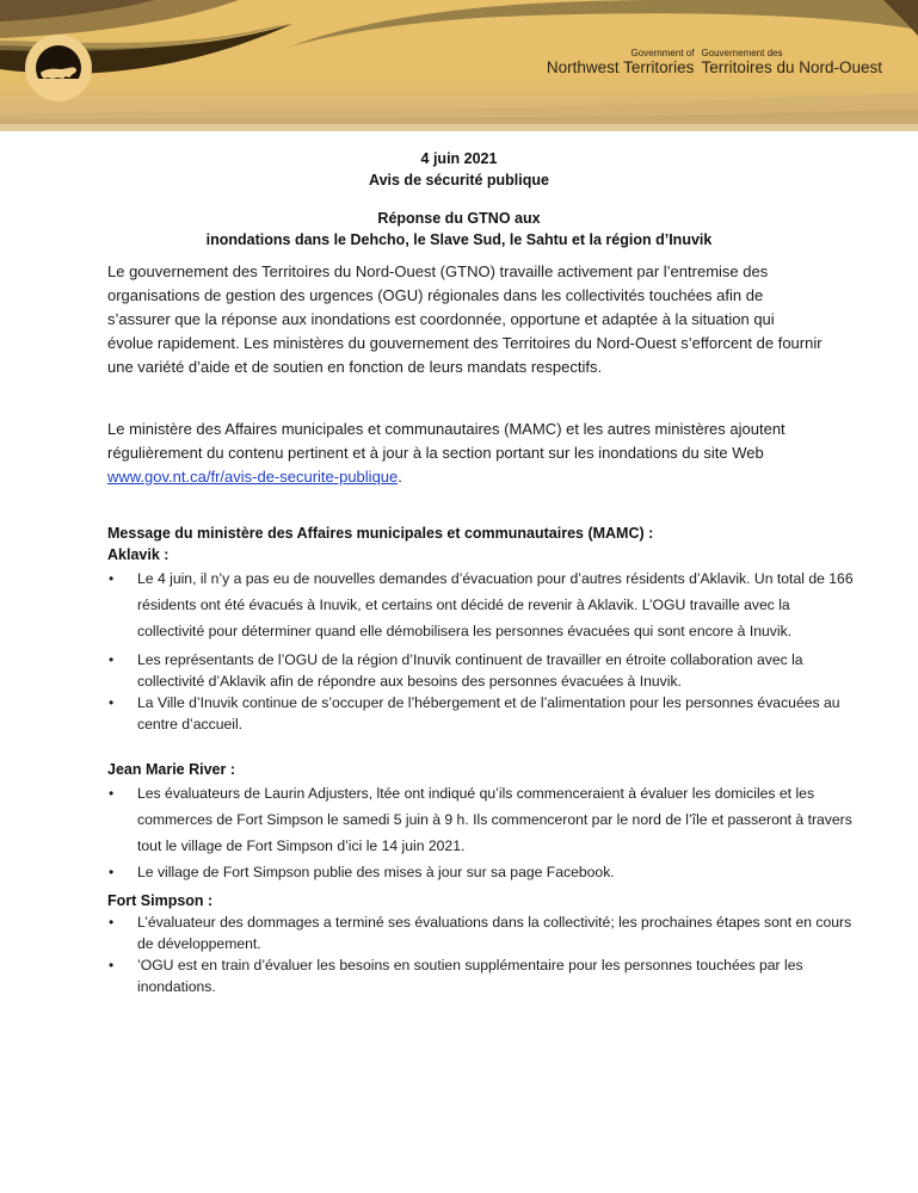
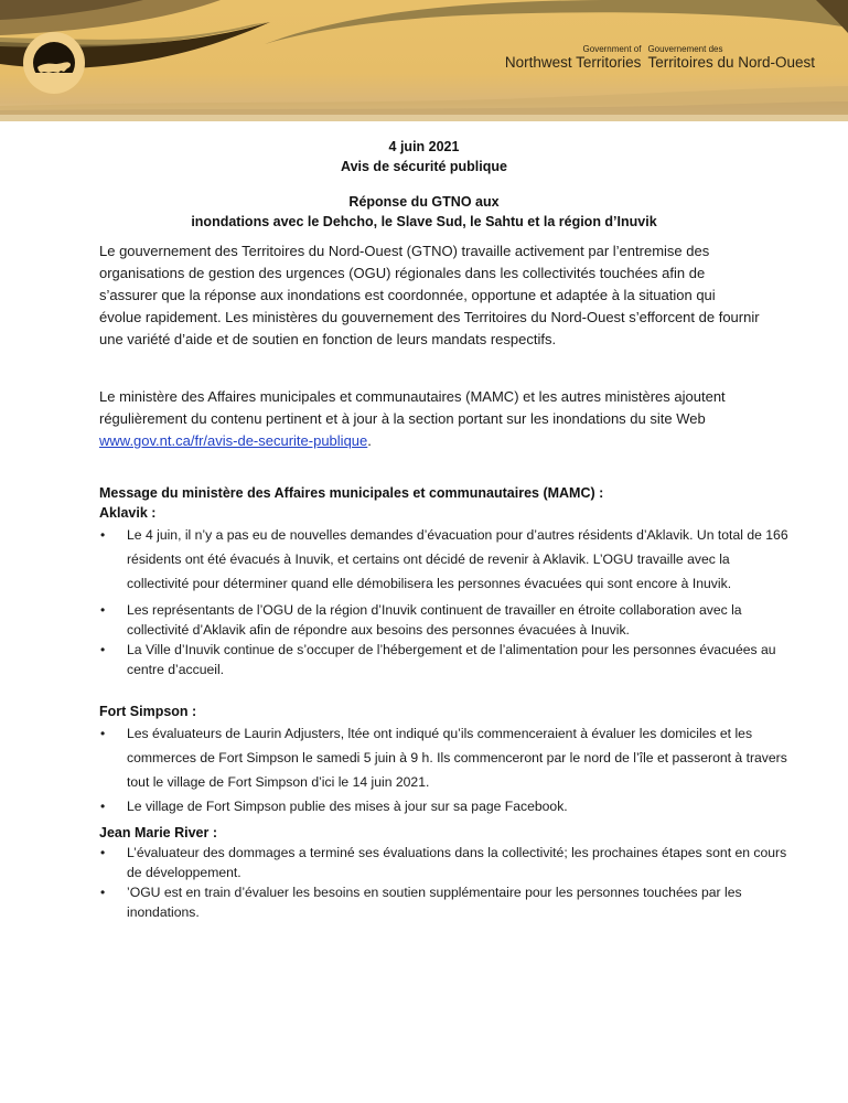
  Government of
  Northwest Territories
  Gouvernement des
  Territoires du Nord-Ouest
  4 juin 2021
  Avis de sécurité publique
  Réponse du GTNO aux
- inondations dans le Dehcho, le Slave Sud, le Sahtu et la région d’Inuvik
+ inondations avec le Dehcho, le Slave Sud, le Sahtu et la région d’Inuvik
  Le gouvernement des Territoires du Nord-Ouest (GTNO) travaille activement par l’entremise des organisations de gestion des urgences (OGU) régionales dans les collectivités touchées afin de s’assurer que la réponse aux inondations est coordonnée, opportune et adaptée à la situation qui évolue rapidement. Les ministères du gouvernement des Territoires du Nord-Ouest s’efforcent de fournir une variété d’aide et de soutien en fonction de leurs mandats respectifs.
  Le ministère des Affaires municipales et communautaires (MAMC) et les autres ministères ajoutent régulièrement du contenu pertinent et à jour à la section portant sur les inondations du site Web www.gov.nt.ca/fr/avis-de-securite-publique.
  Message du ministère des Affaires municipales et communautaires (MAMC) :
  Aklavik :
  •
  Le 4 juin, il n’y a pas eu de nouvelles demandes d’évacuation pour d’autres résidents d’Aklavik. Un total de 166 résidents ont été évacués à Inuvik, et certains ont décidé de revenir à Aklavik. L’OGU travaille avec la collectivité pour déterminer quand elle démobilisera les personnes évacuées qui sont encore à Inuvik.
  •
  Les représentants de l’OGU de la région d’Inuvik continuent de travailler en étroite collaboration avec la collectivité d’Aklavik afin de répondre aux besoins des personnes évacuées à Inuvik.
  •
  La Ville d’Inuvik continue de s’occuper de l’hébergement et de l’alimentation pour les personnes évacuées au centre d’accueil.
- Jean Marie River :
+ Fort Simpson :
  •
  Les évaluateurs de Laurin Adjusters, ltée ont indiqué qu’ils commenceraient à évaluer les domiciles et les commerces de Fort Simpson le samedi 5 juin à 9 h. Ils commenceront par le nord de l’île et passeront à travers tout le village de Fort Simpson d’ici le 14 juin 2021.
  •
  Le village de Fort Simpson publie des mises à jour sur sa page Facebook.
- Fort Simpson :
+ Jean Marie River :
  •
  L’évaluateur des dommages a terminé ses évaluations dans la collectivité; les prochaines étapes sont en cours de développement.
  •
  ’OGU est en train d’évaluer les besoins en soutien supplémentaire pour les personnes touchées par les inondations.
